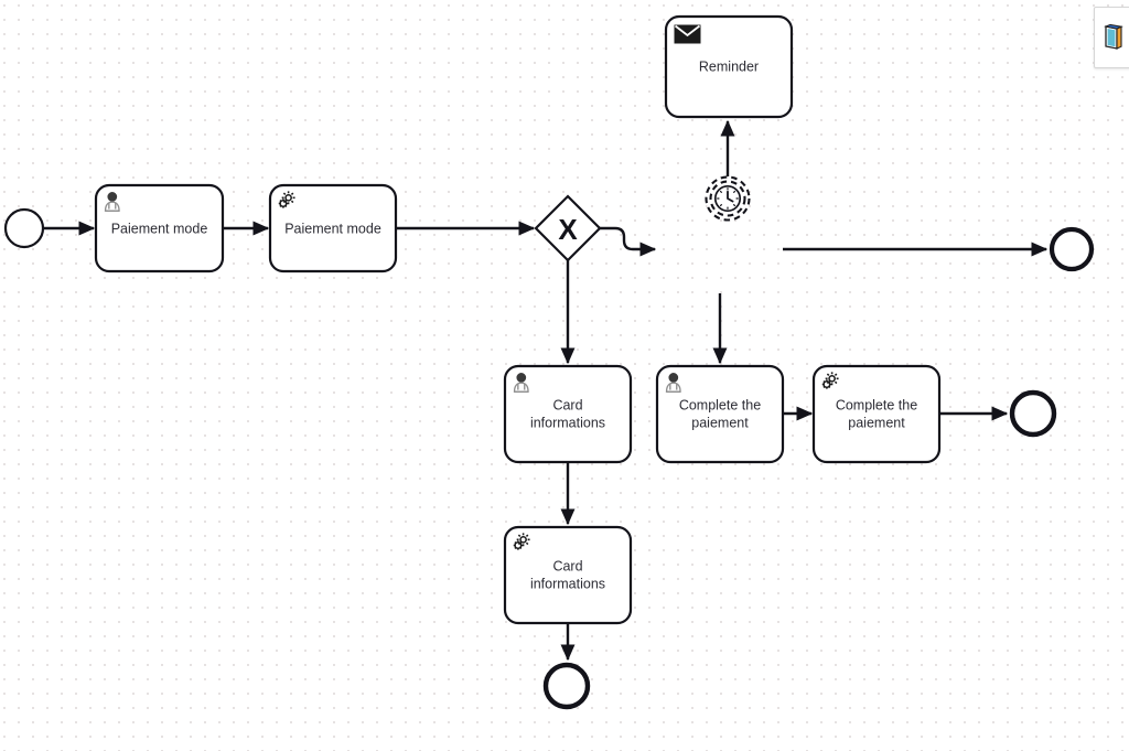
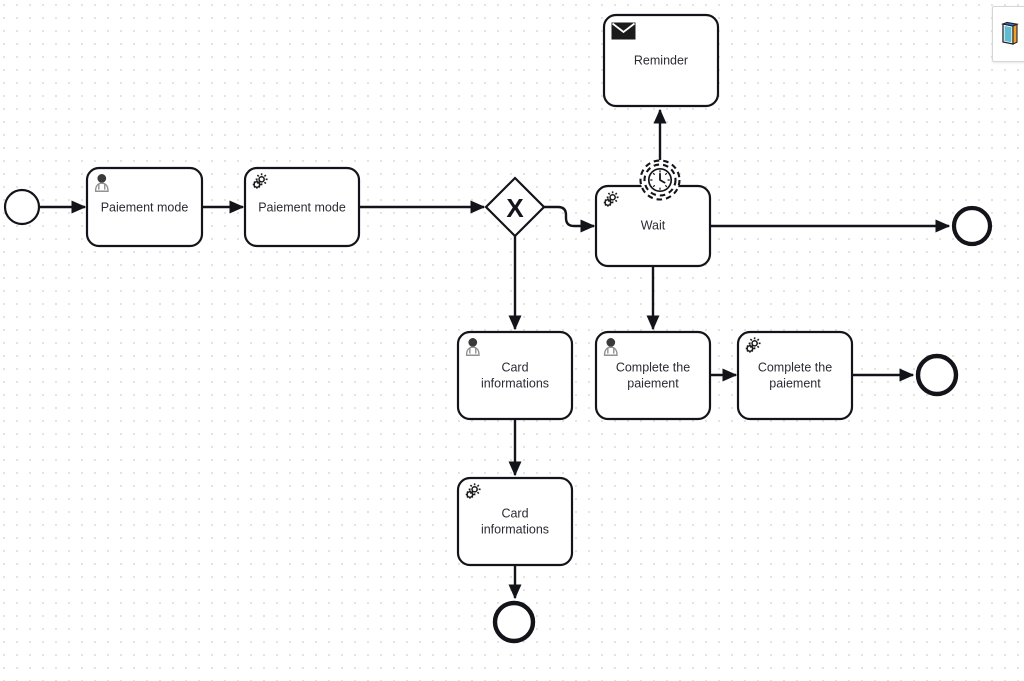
  Paiement mode
  Paiement mode
  X
+ Wait
  Reminder
  Card
  informations
  Complete the
  paiement
  Complete the
  paiement
  Card
  informations
